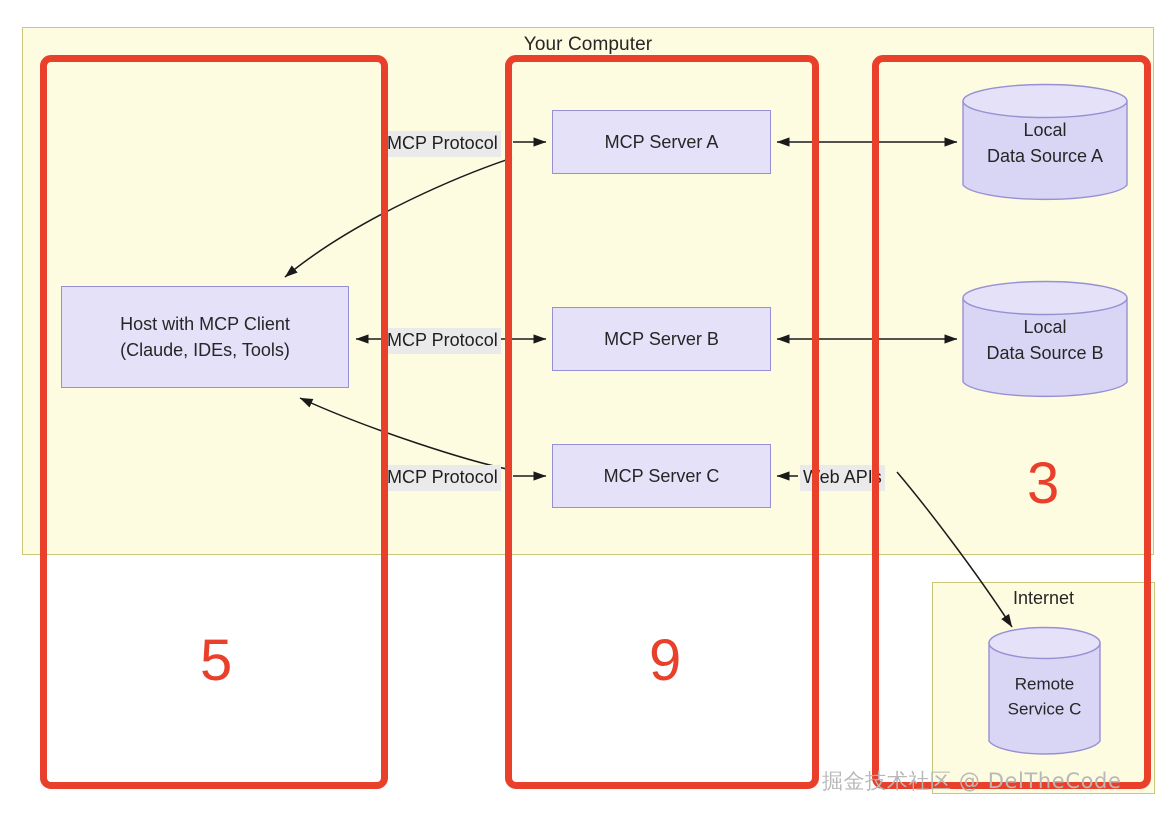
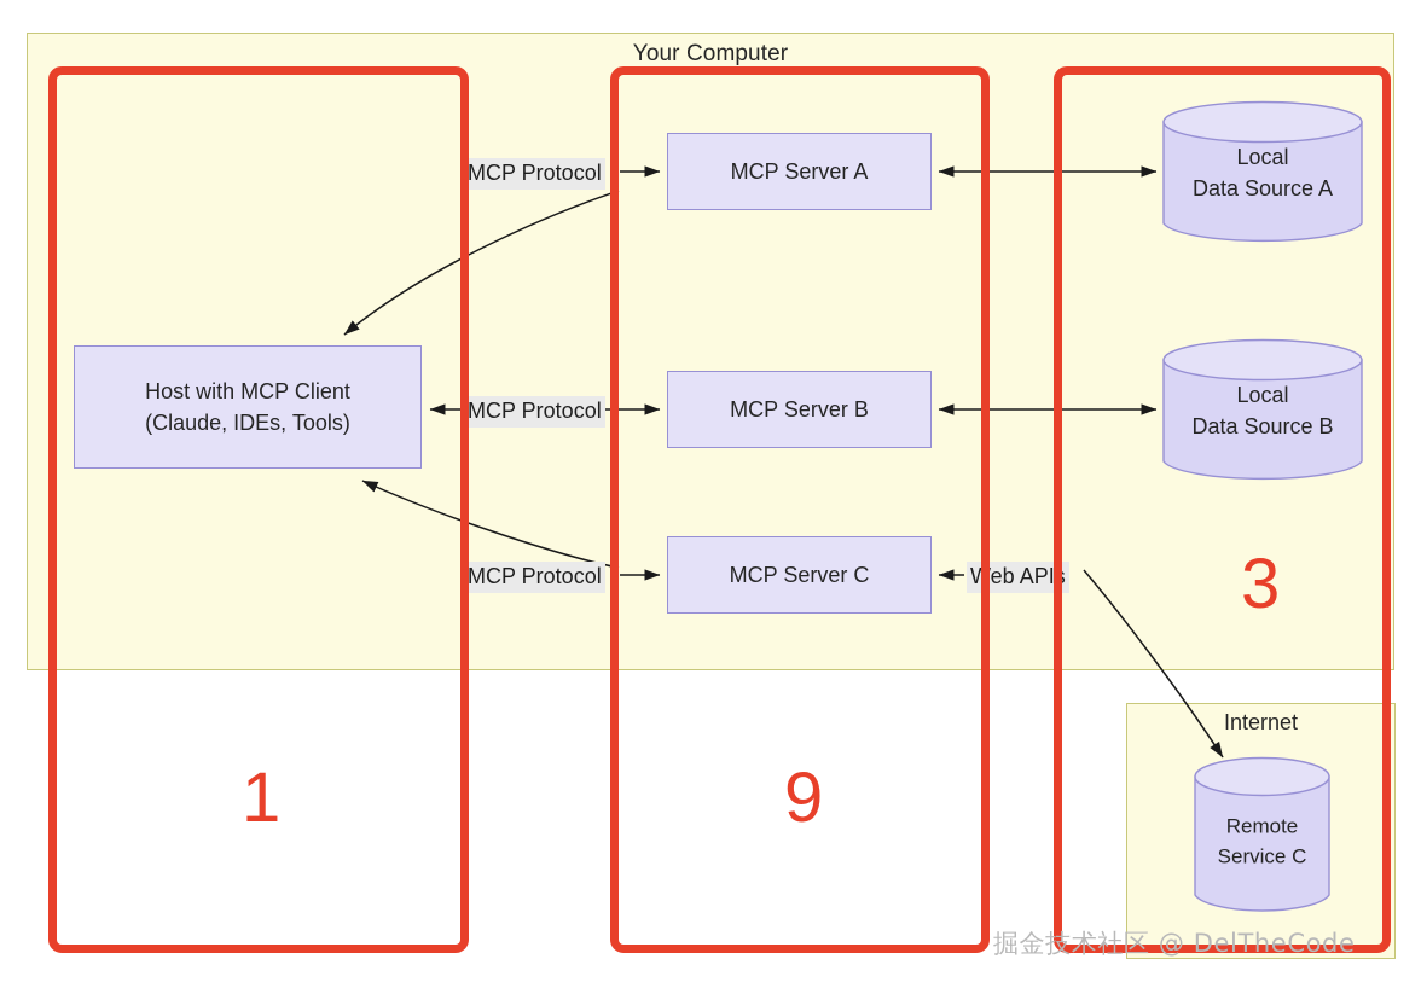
  Your Computer
  Internet
  Host with MCP Client
  (Claude, IDEs, Tools)
  MCP Server A
  MCP Server B
  MCP Server C
  Local
  Data Source A
  Local
  Data Source B
  Remote
  Service C
  MCP Protocol
  MCP Protocol
  MCP Protocol
  Web APIs
- 5
+ 1
  9
  3
  掘金技术社区 @ DelTheCode
